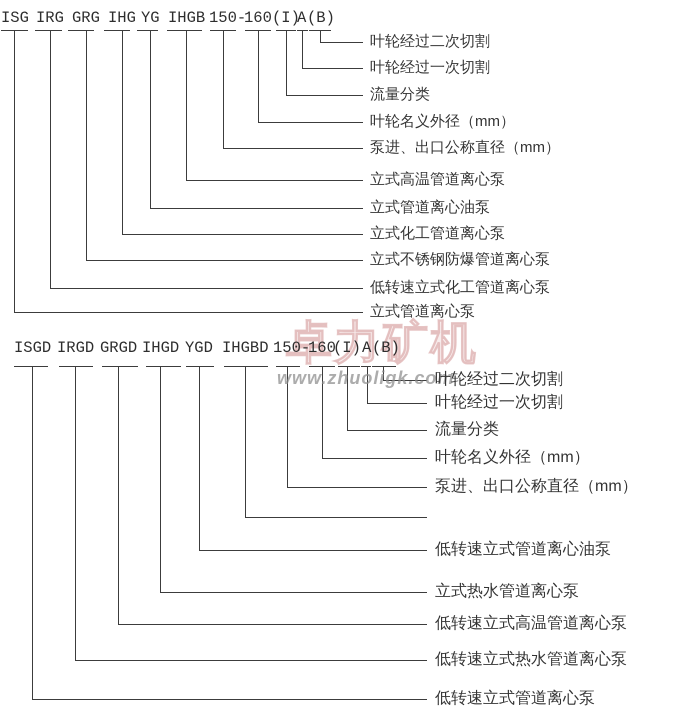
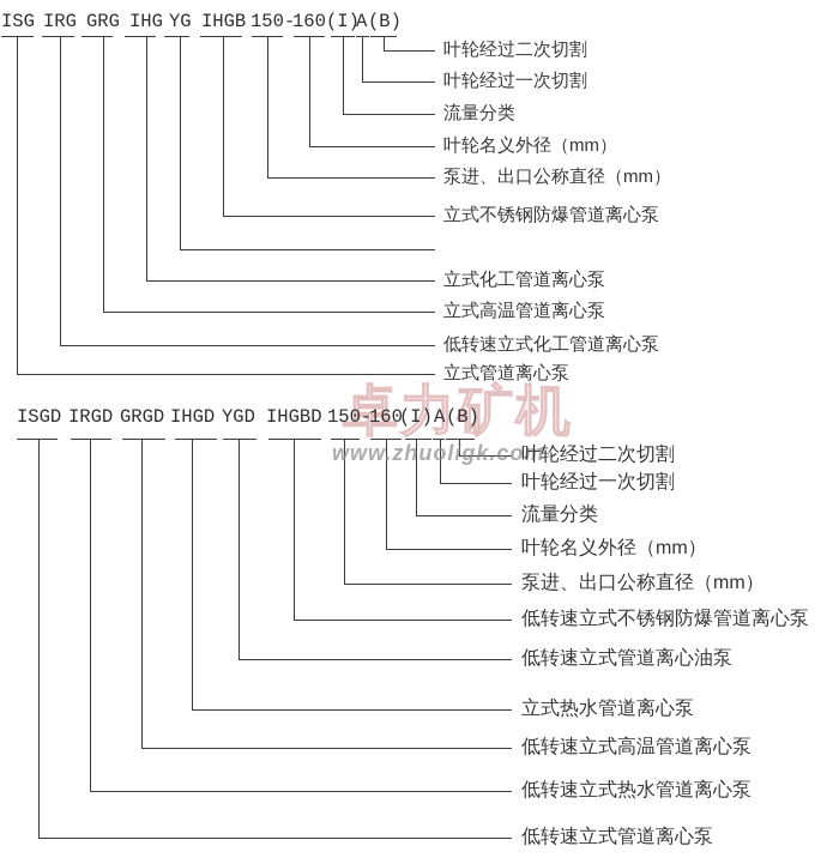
  ISG
  IRG
  GRG
  IHG
  YG
  IHGB
  150-
  160
  (I)
  A
  (B)
  叶轮经过二次切割
  叶轮经过一次切割
  流量分类
  叶轮名义外径（mm）
  泵进、出口公称直径（mm）
- 立式高温管道离心泵
+ 立式不锈钢防爆管道离心泵
- 立式管道离心油泵
  立式化工管道离心泵
- 立式不锈钢防爆管道离心泵
+ 立式高温管道离心泵
  低转速立式化工管道离心泵
  立式管道离心泵
  卓力矿机
  www.zhuoligk.com
  ISGD
  IRGD
  GRGD
  IHGD
  YGD
  IHGBD
  150-
  160
  (I)
  A
  (B)
  叶轮经过二次切割
  叶轮经过一次切割
  流量分类
  叶轮名义外径（mm）
  泵进、出口公称直径（mm）
+ 低转速立式不锈钢防爆管道离心泵
  低转速立式管道离心油泵
  立式热水管道离心泵
  低转速立式高温管道离心泵
  低转速立式热水管道离心泵
  低转速立式管道离心泵
